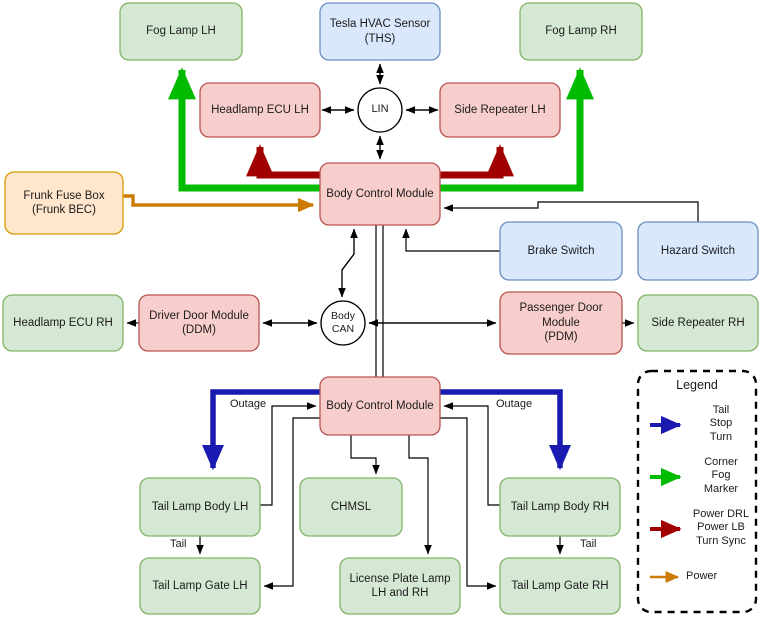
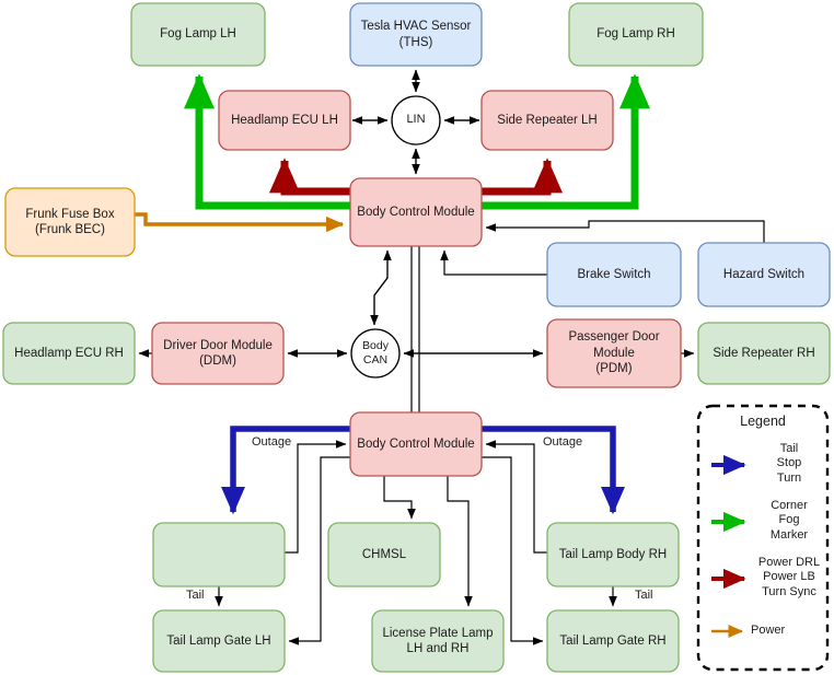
  Fog Lamp LH
  Tesla HVAC Sensor
  (THS)
  Fog Lamp RH
  Headlamp ECU LH
  LIN
  Side Repeater LH
  Frunk Fuse Box
  (Frunk BEC)
  Body Control Module
  Brake Switch
  Hazard Switch
  Headlamp ECU RH
  Driver Door Module
  (DDM)
  Body
  CAN
  Passenger Door
  Module
  (PDM)
  Side Repeater RH
  Body Control Module
- Tail Lamp Body LH
  CHMSL
  Tail Lamp Body RH
  Tail Lamp Gate LH
  License Plate Lamp
  LH and RH
  Tail Lamp Gate RH
  Outage
  Outage
  Tail
  Tail
  Legend
  Tail
  Stop
  Turn
  Corner
  Fog
  Marker
  Power DRL
  Power LB
  Turn Sync
  Power
